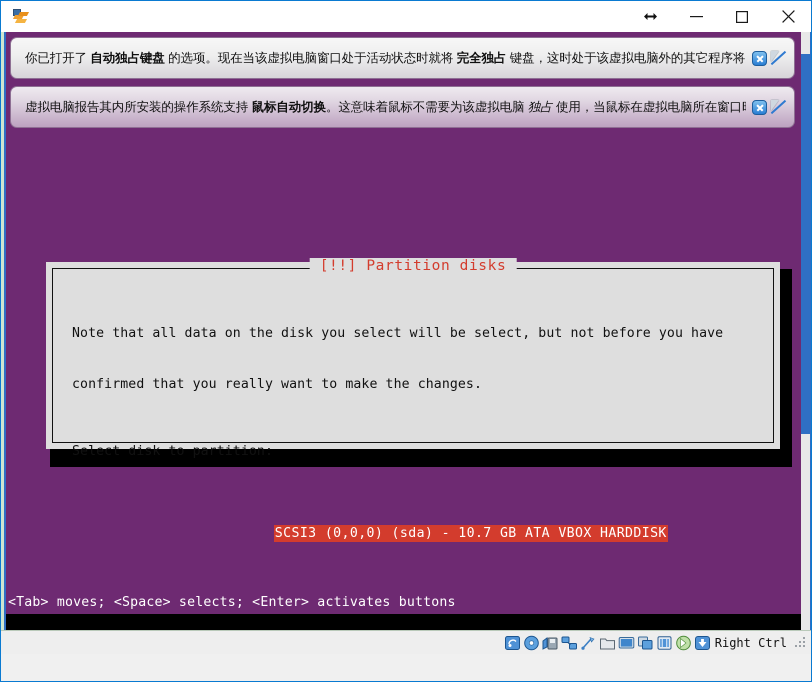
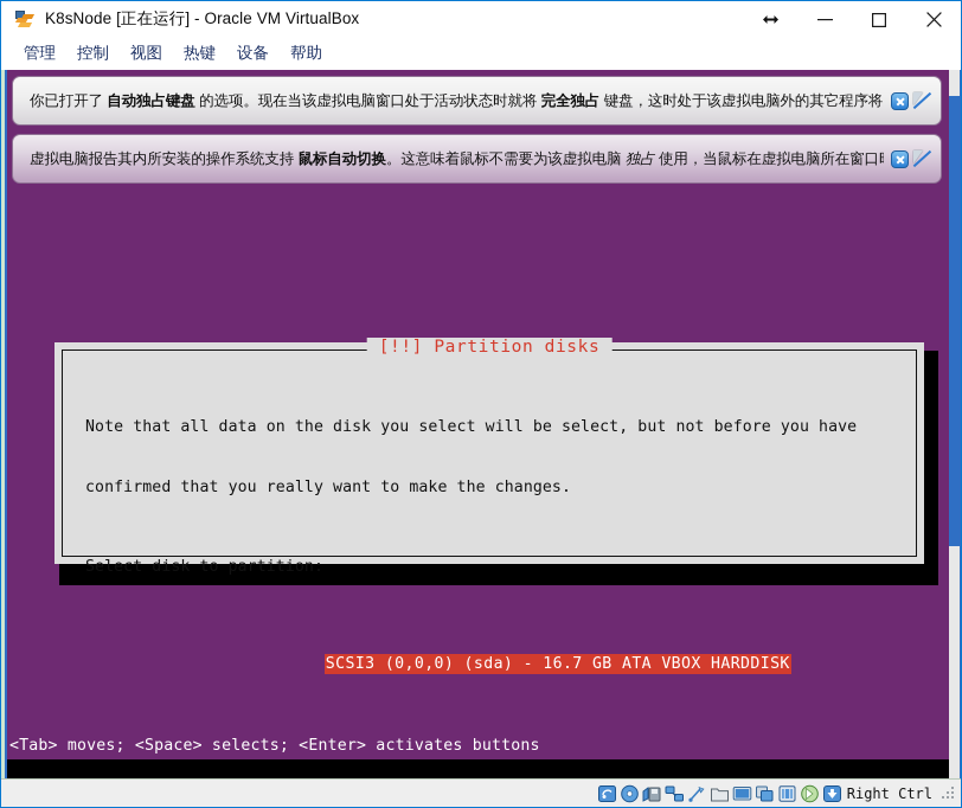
+ K8sNode [正在运行] - Oracle VM VirtualBox
+ 管理
+ 控制
+ 视图
+ 热键
+ 设备
+ 帮助
  你已打开了 自动独占键盘 的选项。现在当该虚拟电脑窗口处于活动状态时就将 完全独占 键盘，这时处于该虚拟电脑外的其它程序将
  虚拟电脑报告其内所安装的操作系统支持 鼠标自动切换。这意味着鼠标不需要为该虚拟电脑 独占 使用，当鼠标在虚拟电脑所在窗口
  [!!] Partition disks
  Note that all data on the disk you select will be select, but not before you have
  confirmed that you really want to make the changes.
  Select disk to partition:
- SCSI3 (0,0,0) (sda) - 10.7 GB ATA VBOX HARDDISK
+ SCSI3 (0,0,0) (sda) - 16.7 GB ATA VBOX HARDDISK
  <Tab> moves; <Space> selects; <Enter> activates buttons
  Right Ctrl
